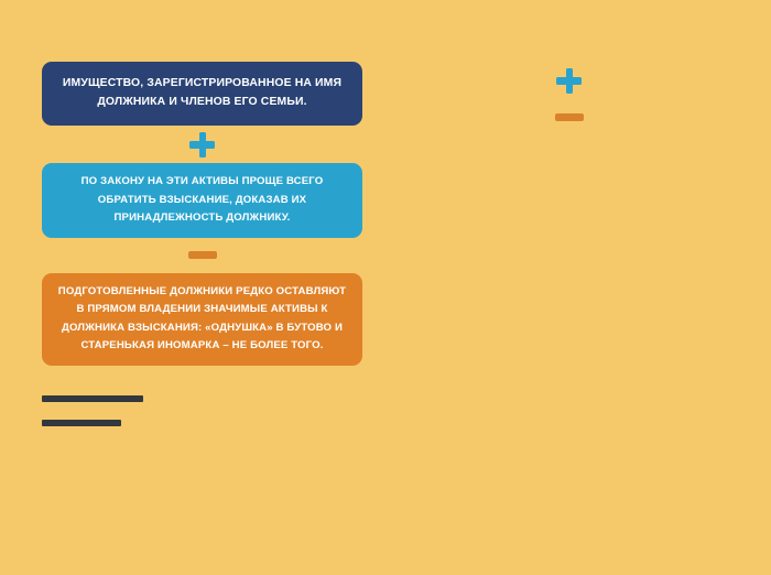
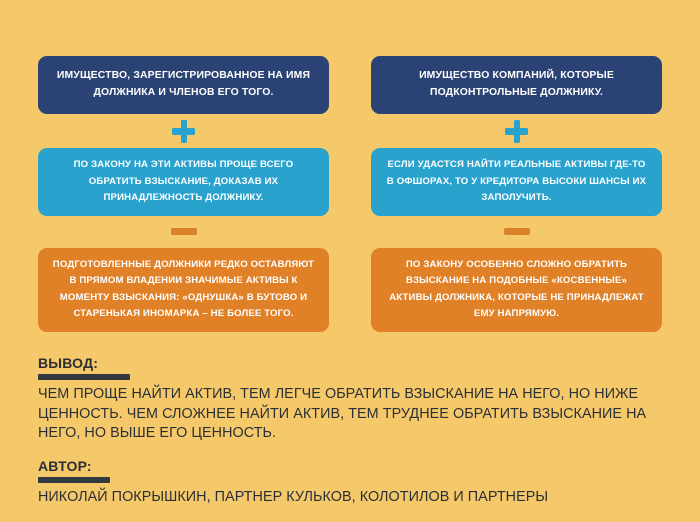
- ИМУЩЕСТВО, ЗАРЕГИСТРИРОВАННОЕ НА ИМЯ ДОЛЖНИКА И ЧЛЕНОВ ЕГО СЕМЬИ.
+ ИМУЩЕСТВО, ЗАРЕГИСТРИРОВАННОЕ НА ИМЯ ДОЛЖНИКА И ЧЛЕНОВ ЕГО ТОГО.
  ПО ЗАКОНУ НА ЭТИ АКТИВЫ ПРОЩЕ ВСЕГО ОБРАТИТЬ ВЗЫСКАНИЕ, ДОКАЗАВ ИХ ПРИНАДЛЕЖНОСТЬ ДОЛЖНИКУ.
- ПОДГОТОВЛЕННЫЕ ДОЛЖНИКИ РЕДКО ОСТАВЛЯЮТ В ПРЯМОМ ВЛАДЕНИИ ЗНАЧИМЫЕ АКТИВЫ К ДОЛЖНИКА ВЗЫСКАНИЯ: «ОДНУШКА» В БУТОВО И СТАРЕНЬКАЯ ИНОМАРКА – НЕ БОЛЕЕ ТОГО.
+ ПОДГОТОВЛЕННЫЕ ДОЛЖНИКИ РЕДКО ОСТАВЛЯЮТ В ПРЯМОМ ВЛАДЕНИИ ЗНАЧИМЫЕ АКТИВЫ К МОМЕНТУ ВЗЫСКАНИЯ: «ОДНУШКА» В БУТОВО И СТАРЕНЬКАЯ ИНОМАРКА – НЕ БОЛЕЕ ТОГО.
+ ИМУЩЕСТВО КОМПАНИЙ, КОТОРЫЕ ПОДКОНТРОЛЬНЫЕ ДОЛЖНИКУ.
+ ЕСЛИ УДАСТСЯ НАЙТИ РЕАЛЬНЫЕ АКТИВЫ ГДЕ-ТО В ОФШОРАХ, ТО У КРЕДИТОРА ВЫСОКИ ШАНСЫ ИХ ЗАПОЛУЧИТЬ.
+ ПО ЗАКОНУ ОСОБЕННО СЛОЖНО ОБРАТИТЬ ВЗЫСКАНИЕ НА ПОДОБНЫЕ «КОСВЕННЫЕ» АКТИВЫ ДОЛЖНИКА, КОТОРЫЕ НЕ ПРИНАДЛЕЖАТ ЕМУ НАПРЯМУЮ.
+ ВЫВОД:
+ ЧЕМ ПРОЩЕ НАЙТИ АКТИВ, ТЕМ ЛЕГЧЕ ОБРАТИТЬ ВЗЫСКАНИЕ НА НЕГО, НО НИЖЕ ЦЕННОСТЬ. ЧЕМ СЛОЖНЕЕ НАЙТИ АКТИВ, ТЕМ ТРУДНЕЕ ОБРАТИТЬ ВЗЫСКАНИЕ НА НЕГО, НО ВЫШЕ ЕГО ЦЕННОСТЬ.
+ АВТОР:
+ НИКОЛАЙ ПОКРЫШКИН, ПАРТНЕР КУЛЬКОВ, КОЛОТИЛОВ И ПАРТНЕРЫ
